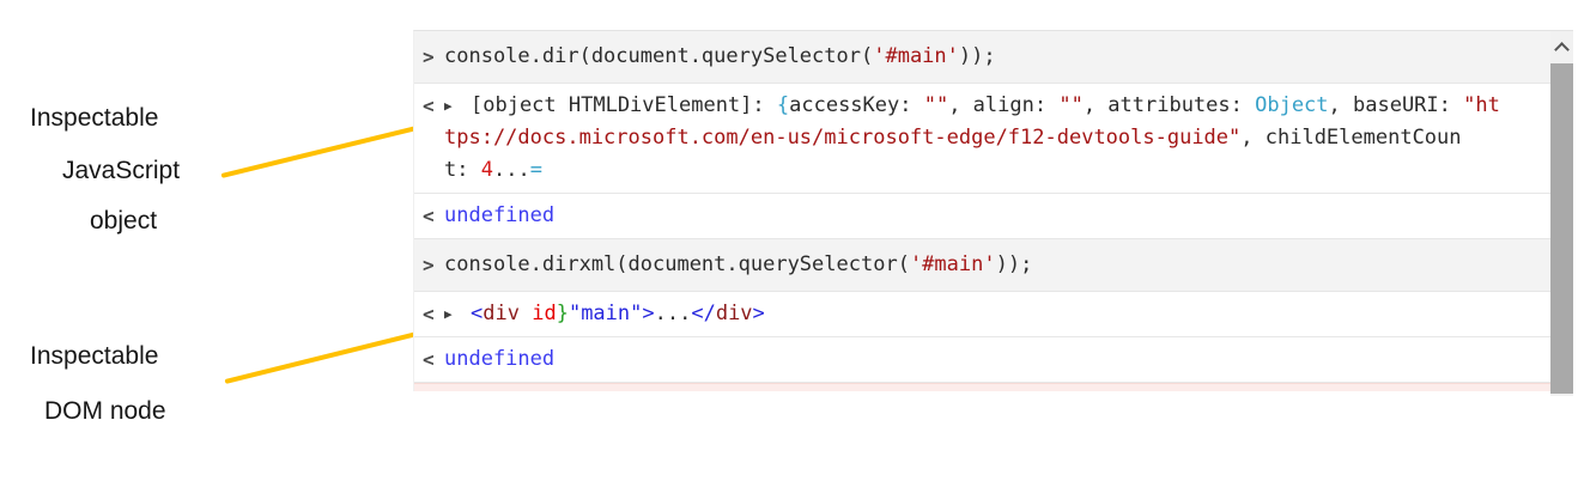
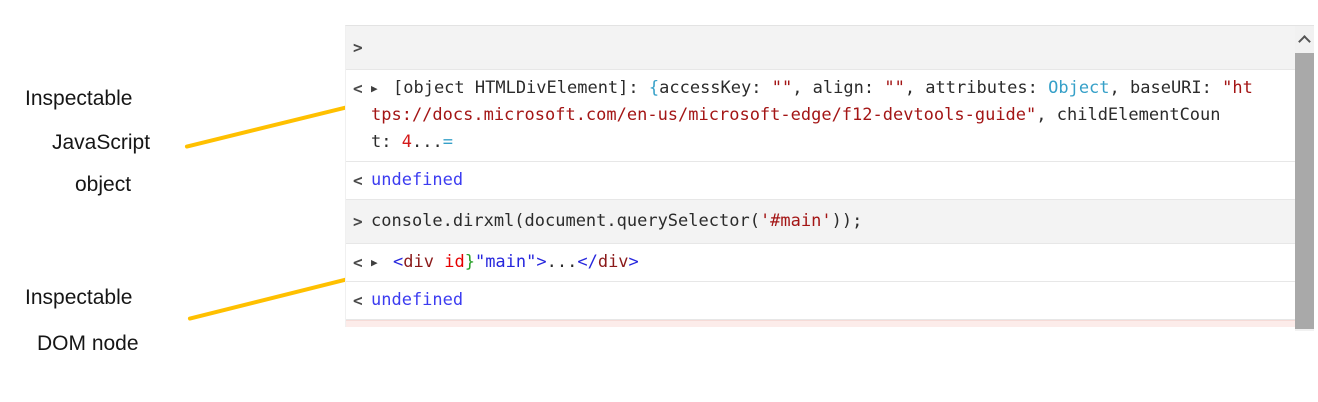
  Inspectable
  JavaScript
  object
  Inspectable
  DOM node
  >
- console.dir(document.querySelector('#main'));
  <
  ▶ [object HTMLDivElement]: {accessKey: "", align: "", attributes: Object, baseURI: "ht
  tps://docs.microsoft.com/en-us/microsoft-edge/f12-devtools-guide", childElementCoun
  t: 4...=
  <
  undefined
  >
  console.dirxml(document.querySelector('#main'));
  <
  ▶ <div id}"main">...</div>
  <
  undefined
